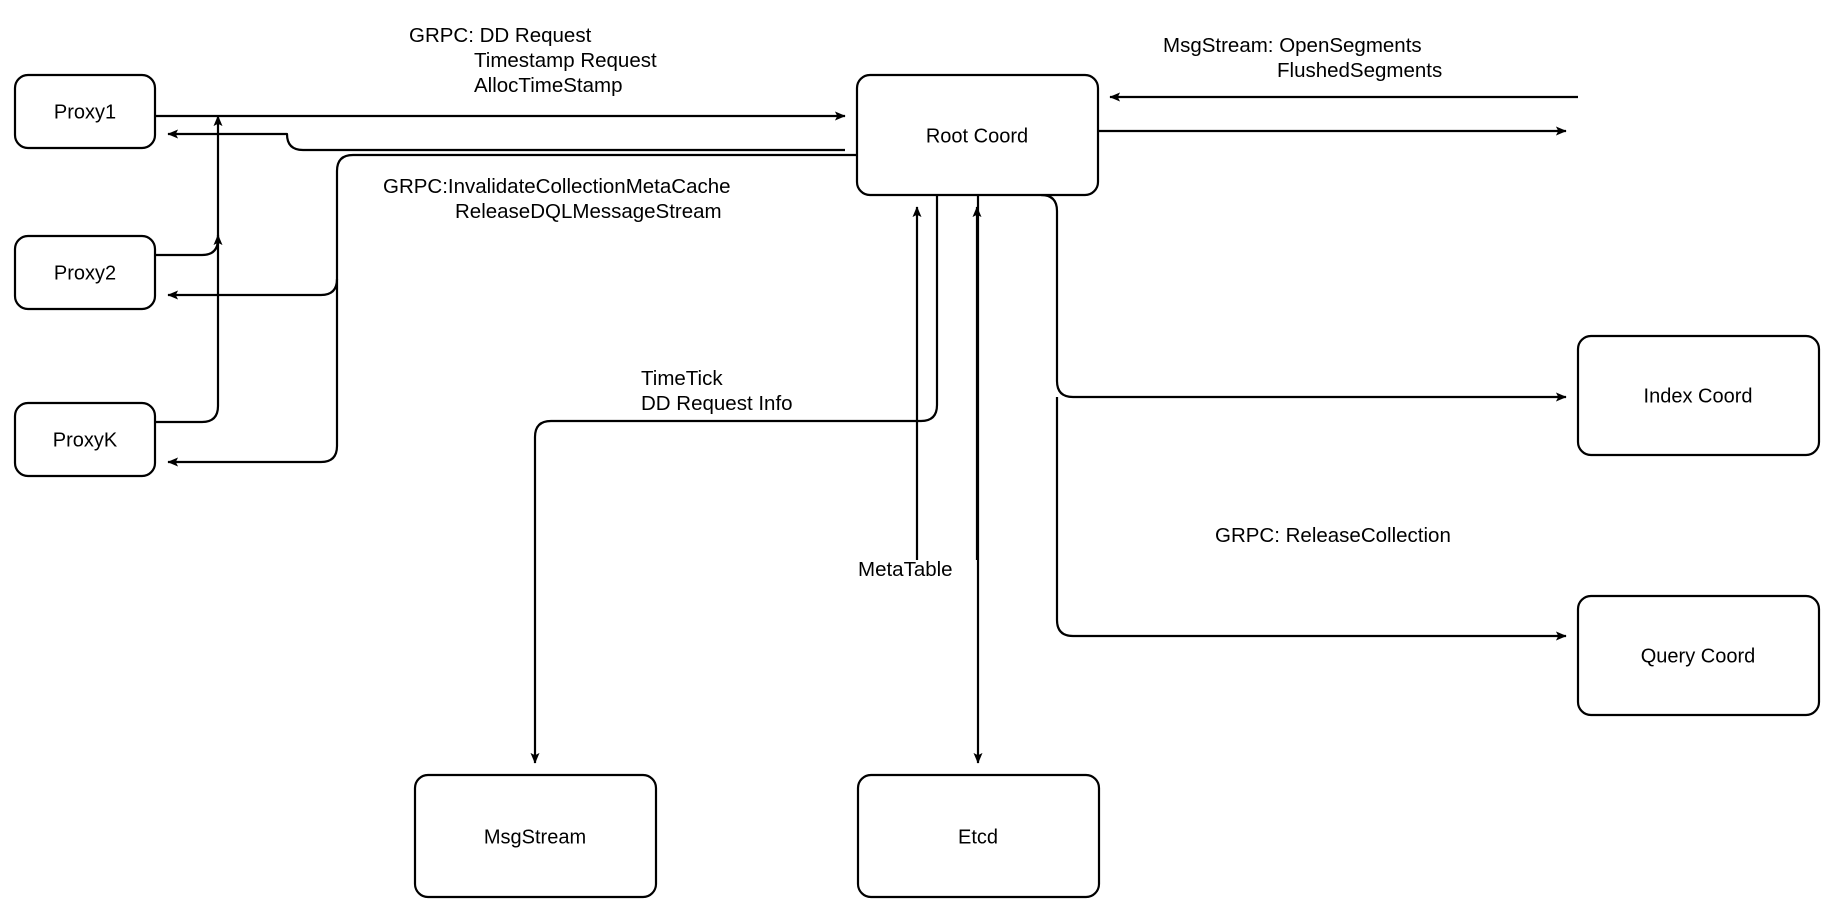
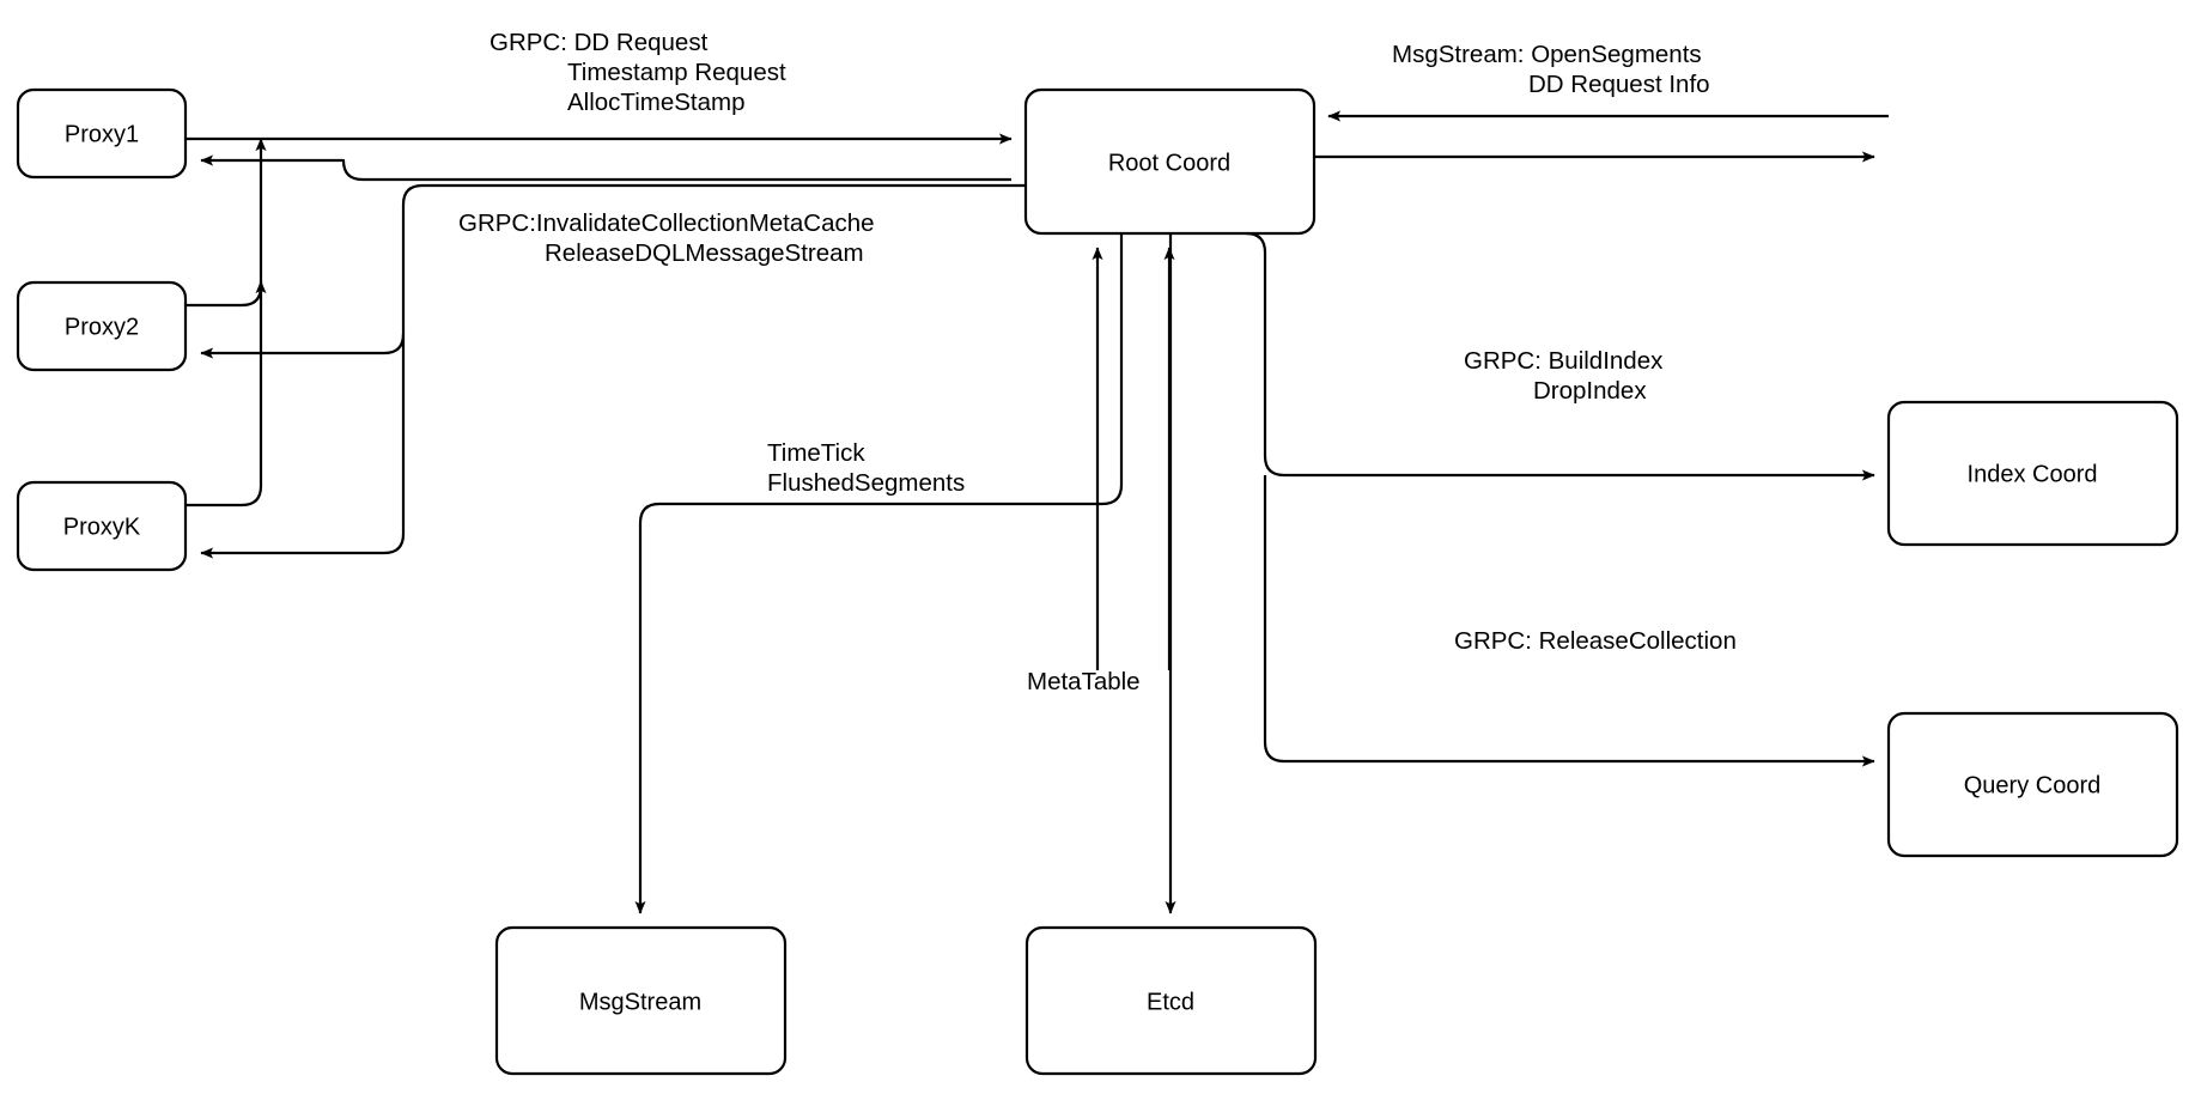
  Proxy1
  Proxy2
  ProxyK
  Root Coord
  Index Coord
  Query Coord
  MsgStream
  Etcd
  GRPC: DD Request Timestamp Request AllocTimeStamp
  GRPC:InvalidateCollectionMetaCache ReleaseDQLMessageStream
- MsgStream: OpenSegments FlushedSegments
+ MsgStream: OpenSegments DD Request Info
+ GRPC: BuildIndex DropIndex
  GRPC: ReleaseCollection
- TimeTick DD Request Info
+ TimeTick FlushedSegments
  MetaTable
